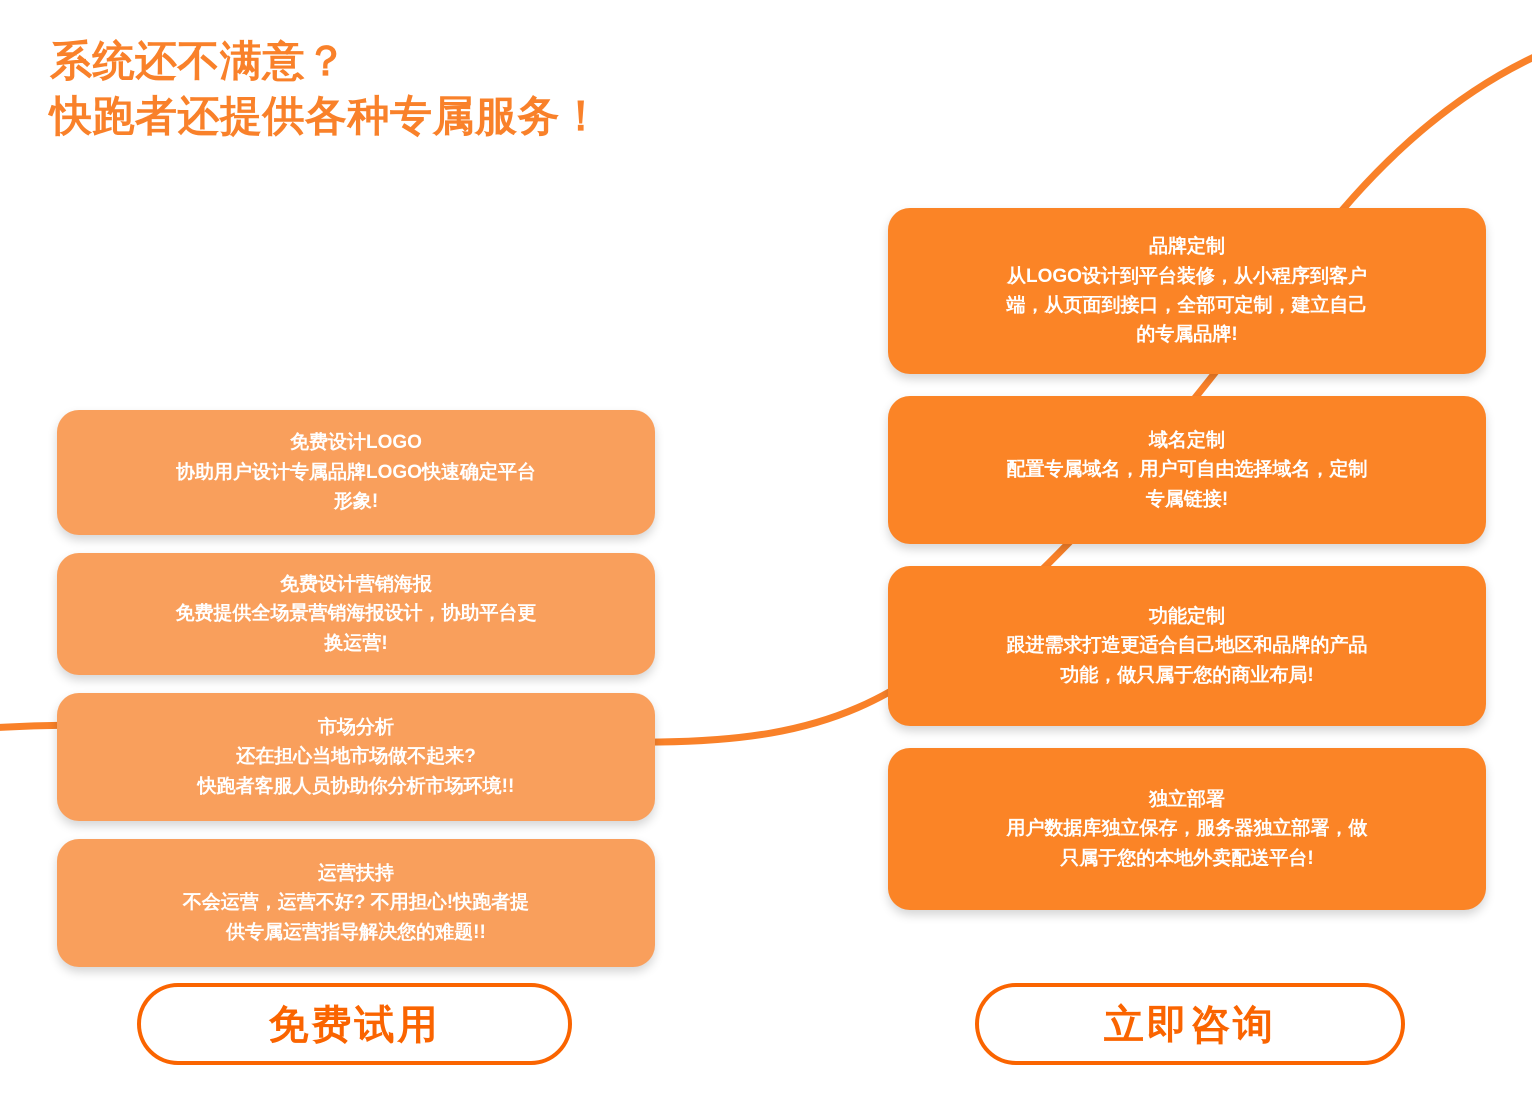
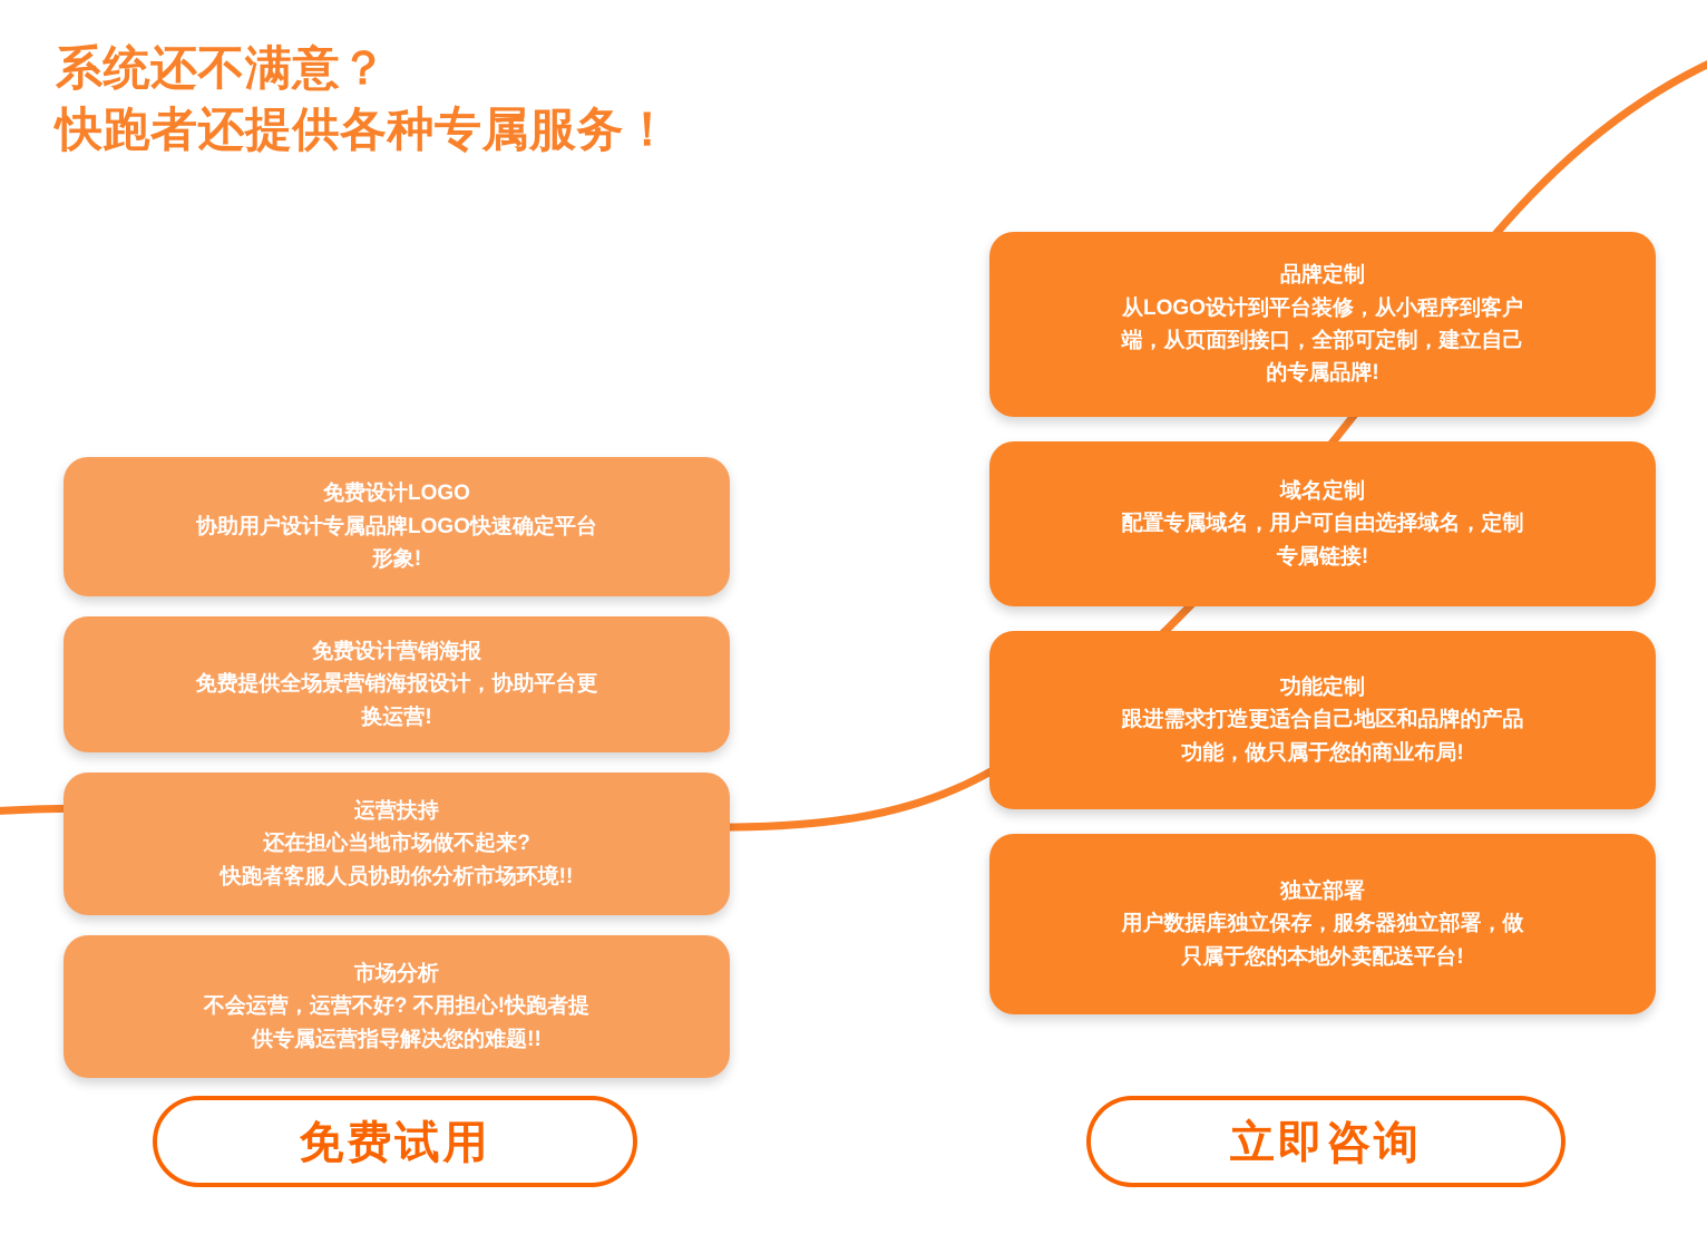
  系统还不满意？
  快跑者还提供各种专属服务！
  免费设计LOGO
  协助用户设计专属品牌LOGO快速确定平台
  形象!
  免费设计营销海报
  免费提供全场景营销海报设计，协助平台更
  换运营!
- 市场分析
+ 运营扶持
  还在担心当地市场做不起来?
  快跑者客服人员协助你分析市场环境!!
- 运营扶持
+ 市场分析
  不会运营，运营不好? 不用担心!快跑者提
  供专属运营指导解决您的难题!!
  品牌定制
  从LOGO设计到平台装修，从小程序到客户
  端，从页面到接口，全部可定制，建立自己
  的专属品牌!
  域名定制
  配置专属域名，用户可自由选择域名，定制
  专属链接!
  功能定制
  跟进需求打造更适合自己地区和品牌的产品
  功能，做只属于您的商业布局!
  独立部署
  用户数据库独立保存，服务器独立部署，做
  只属于您的本地外卖配送平台!
  免费试用
  立即咨询
